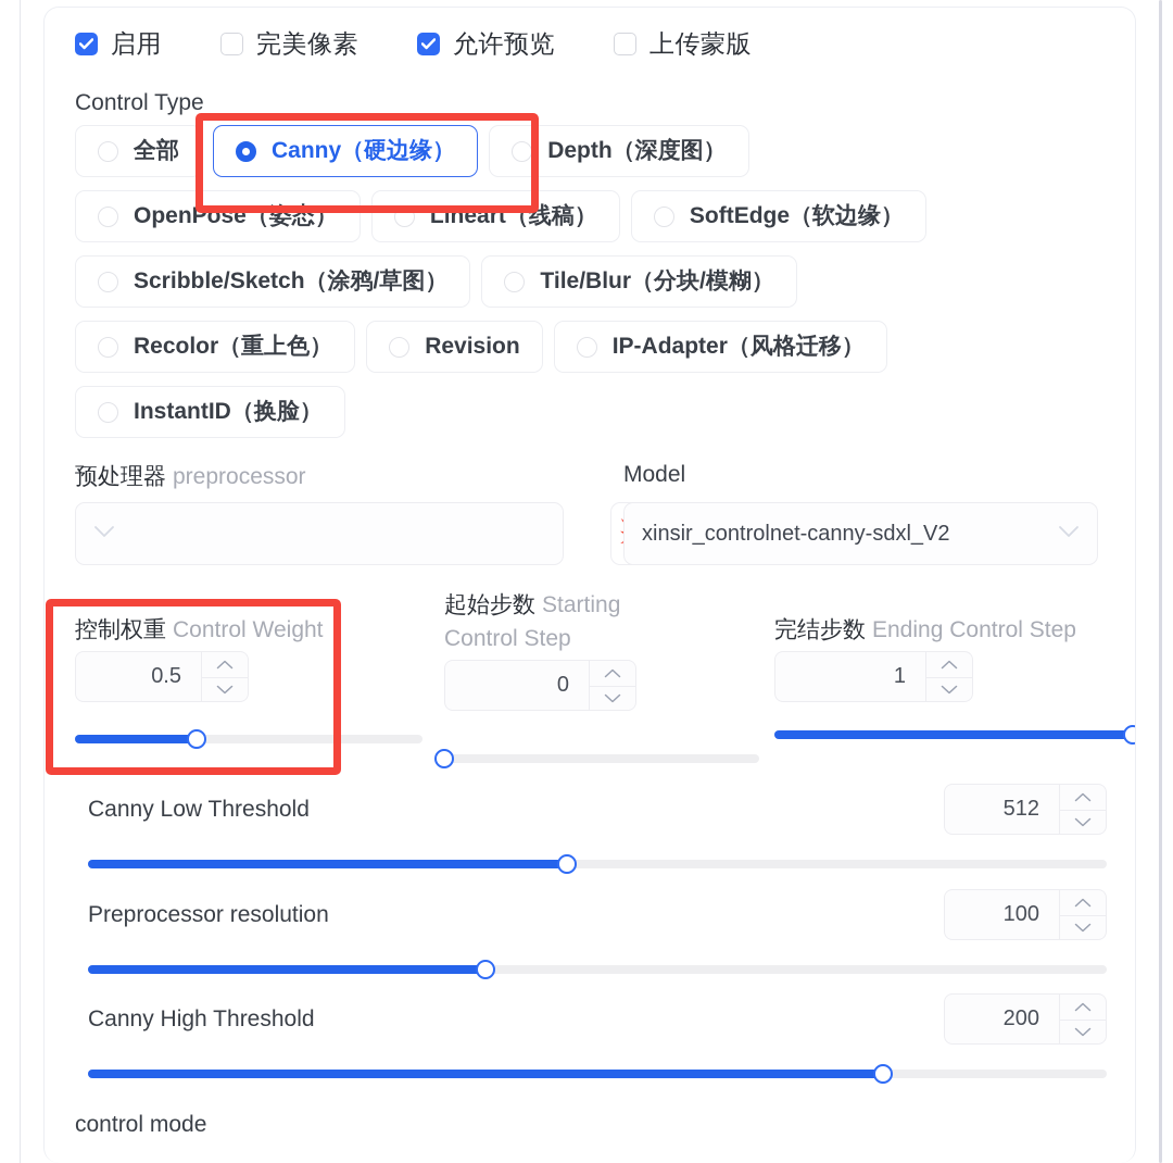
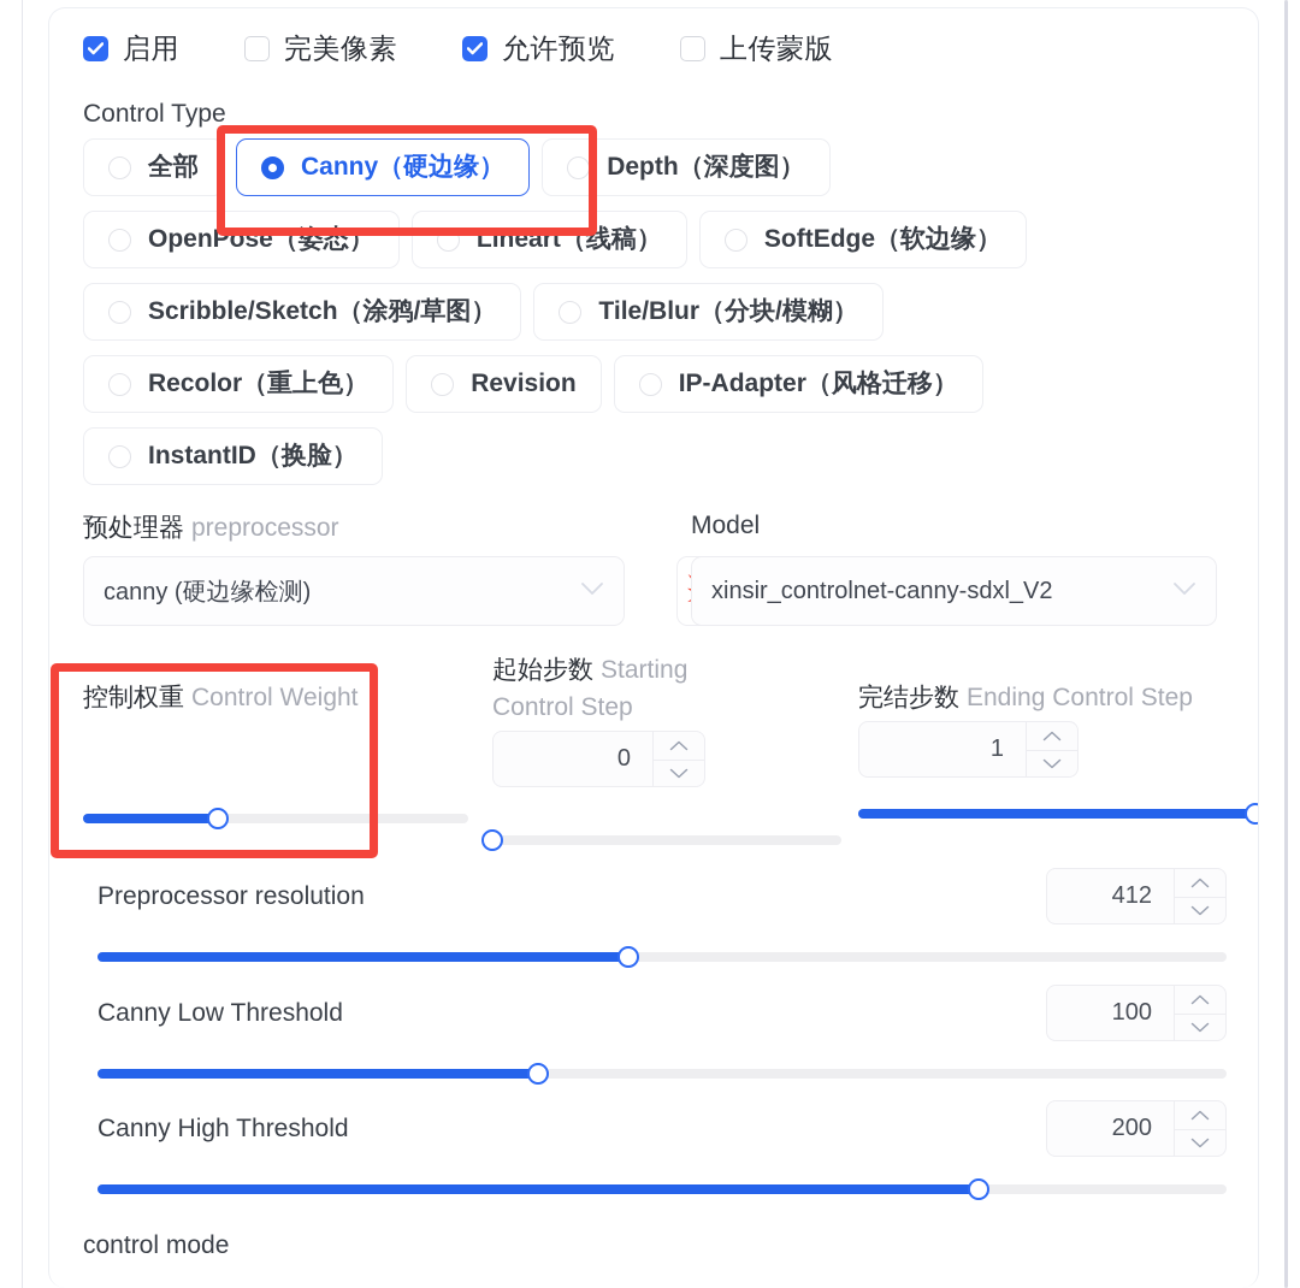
  启用
  完美像素
  允许预览
  上传蒙版
  Control Type
  全部
  Canny（硬边缘）
  Depth（深度图）
  OpenPose（姿态）
  Lineart（线稿）
  SoftEdge（软边缘）
  Scribble/Sketch（涂鸦/草图）
  Tile/Blur（分块/模糊）
  Recolor（重上色）
  Revision
  IP-Adapter（风格迁移）
  InstantID（换脸）
  预处理器 preprocessor
  Model
+ canny (硬边缘检测)
  xinsir_controlnet-canny-sdxl_V2
  控制权重 Control Weight
- 0.5
  起始步数 Starting Control Step
  0
  完结步数 Ending Control Step
  1
- Canny Low Threshold
+ Preprocessor resolution
- 512
+ 412
- Preprocessor resolution
+ Canny Low Threshold
  100
  Canny High Threshold
  200
  control mode
